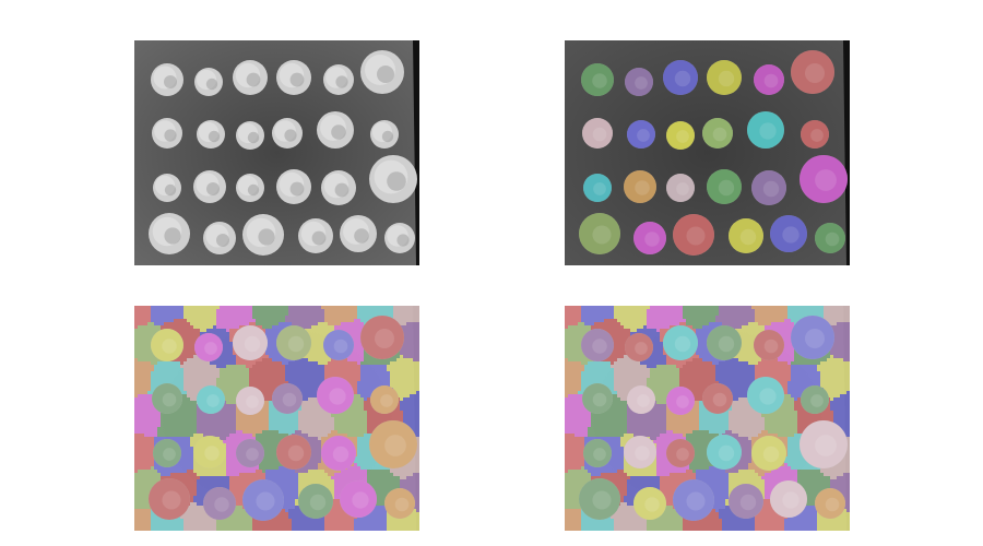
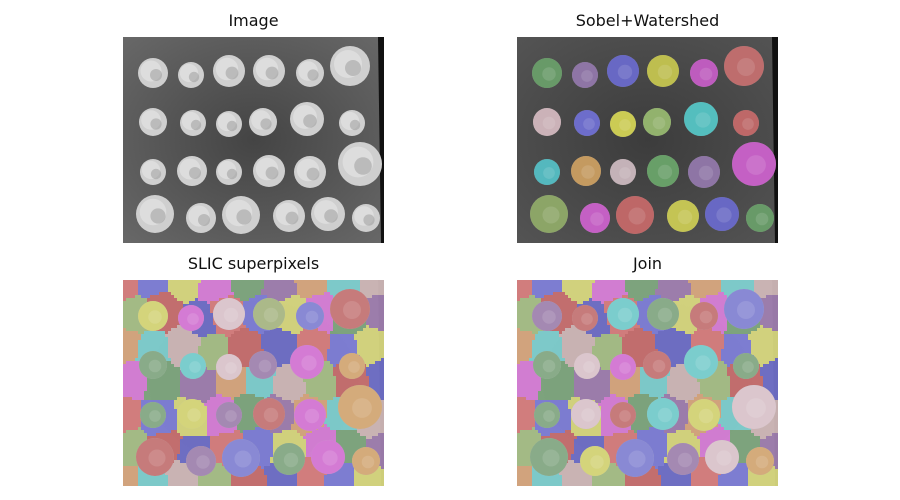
+ Image
+ Sobel+Watershed
+ SLIC superpixels
+ Join
